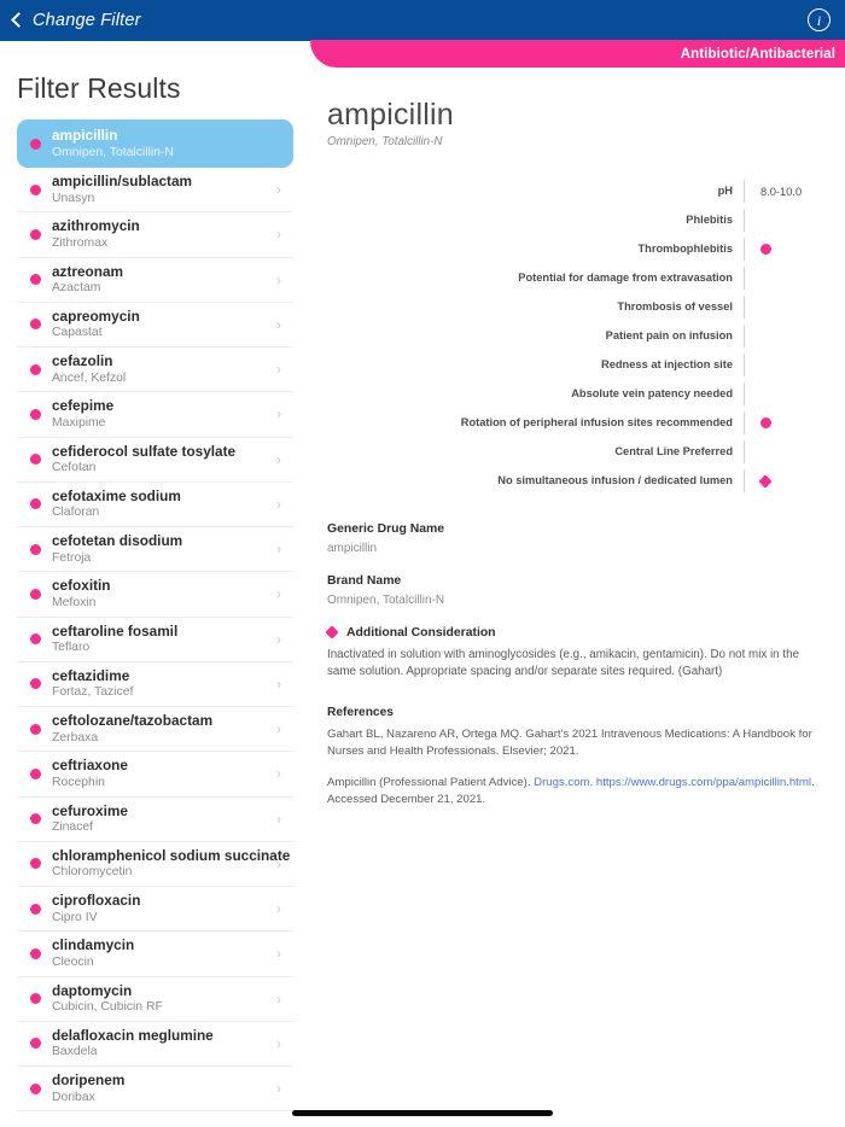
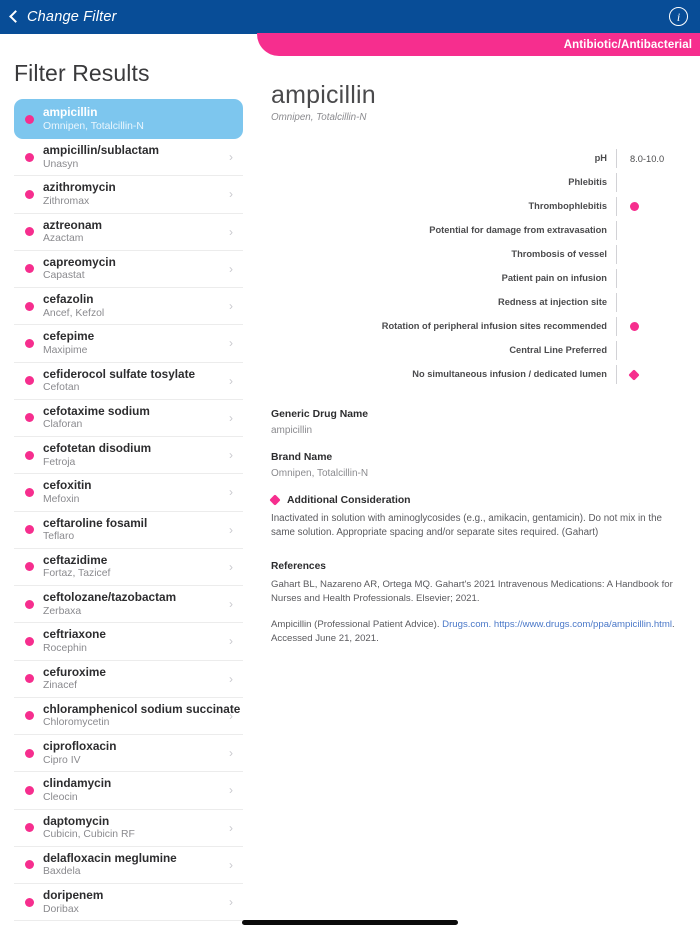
  Change Filter
  i
  Antibiotic/Antibacterial
  Filter Results
  ampicillin
  Omnipen, Totalcillin-N
  ampicillin/sublactam
  Unasyn
  ›
  azithromycin
  Zithromax
  ›
  aztreonam
  Azactam
  ›
  capreomycin
  Capastat
  ›
  cefazolin
  Ancef, Kefzol
  ›
  cefepime
  Maxipime
  ›
  cefiderocol sulfate tosylate
  Cefotan
  ›
  cefotaxime sodium
  Claforan
  ›
  cefotetan disodium
  Fetroja
  ›
  cefoxitin
  Mefoxin
  ›
  ceftaroline fosamil
  Teflaro
  ›
  ceftazidime
  Fortaz, Tazicef
  ›
  ceftolozane/tazobactam
  Zerbaxa
  ›
  ceftriaxone
  Rocephin
  ›
  cefuroxime
  Zinacef
  ›
  chloramphenicol sodium succinae
  Chloromycetin
  ›
  ciprofloxacin
  Cipro IV
  ›
  clindamycin
  Cleocin
  ›
  daptomycin
  Cubicin, Cubicin RF
  ›
  delafloxacin meglumine
  Baxdela
  ›
  doripenem
  Doribax
  ›
  ampicillin
  Omnipen, Totalcillin-N
  pH
  8.0-10.0
  Phlebitis
  Thrombophlebitis
  Potential for damage from extravasation
  Thrombosis of vessel
  Patient pain on infusion
  Redness at injection site
- Absolute vein patency needed
  Rotation of peripheral infusion sites recommended
  Central Line Preferred
  No simultaneous infusion / dedicated lumen
  Generic Drug Name
  ampicillin
  Brand Name
  Omnipen, Totalcillin-N
  Additional Consideration
  Inactivated in solution with aminoglycosides (e.g., amikacin, gentamicin). Do not mix in the same solution. Appropriate spacing and/or separate sites required. (Gahart)
  References
  Gahart BL, Nazareno AR, Ortega MQ. Gahart's 2021 Intravenous Medications: A Handbook for Nurses and Health Professionals. Elsevier; 2021.
- Ampicillin (Professional Patient Advice). Drugs.com. https://www.drugs.com/ppa/ampicillin.html. Accessed December 21, 2021.
+ Ampicillin (Professional Patient Advice). Drugs.com. https://www.drugs.com/ppa/ampicillin.html. Accessed June 21, 2021.
